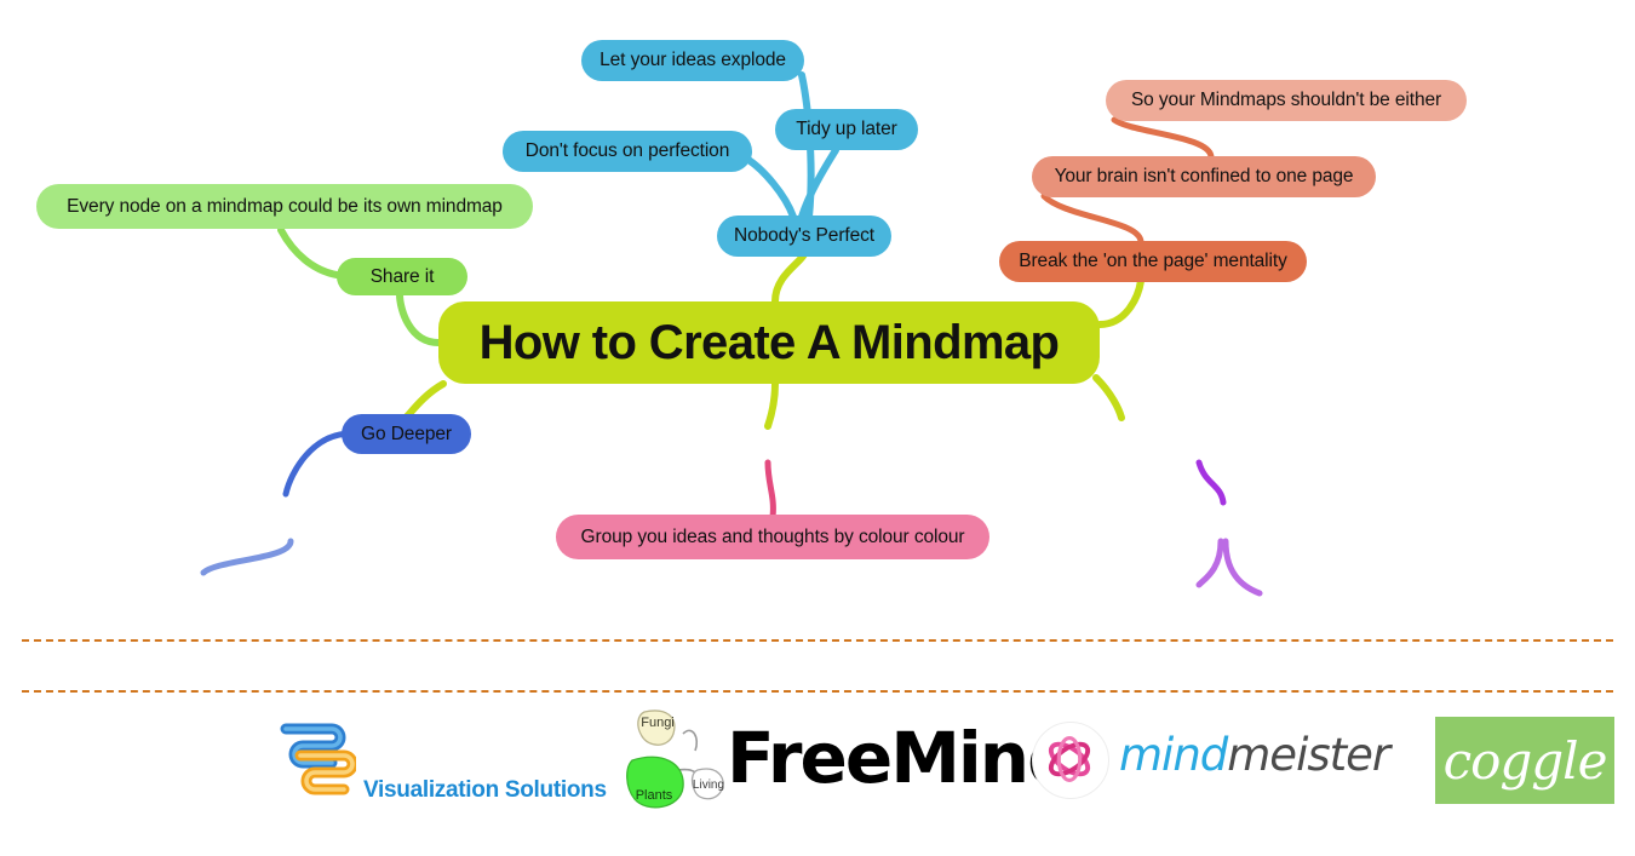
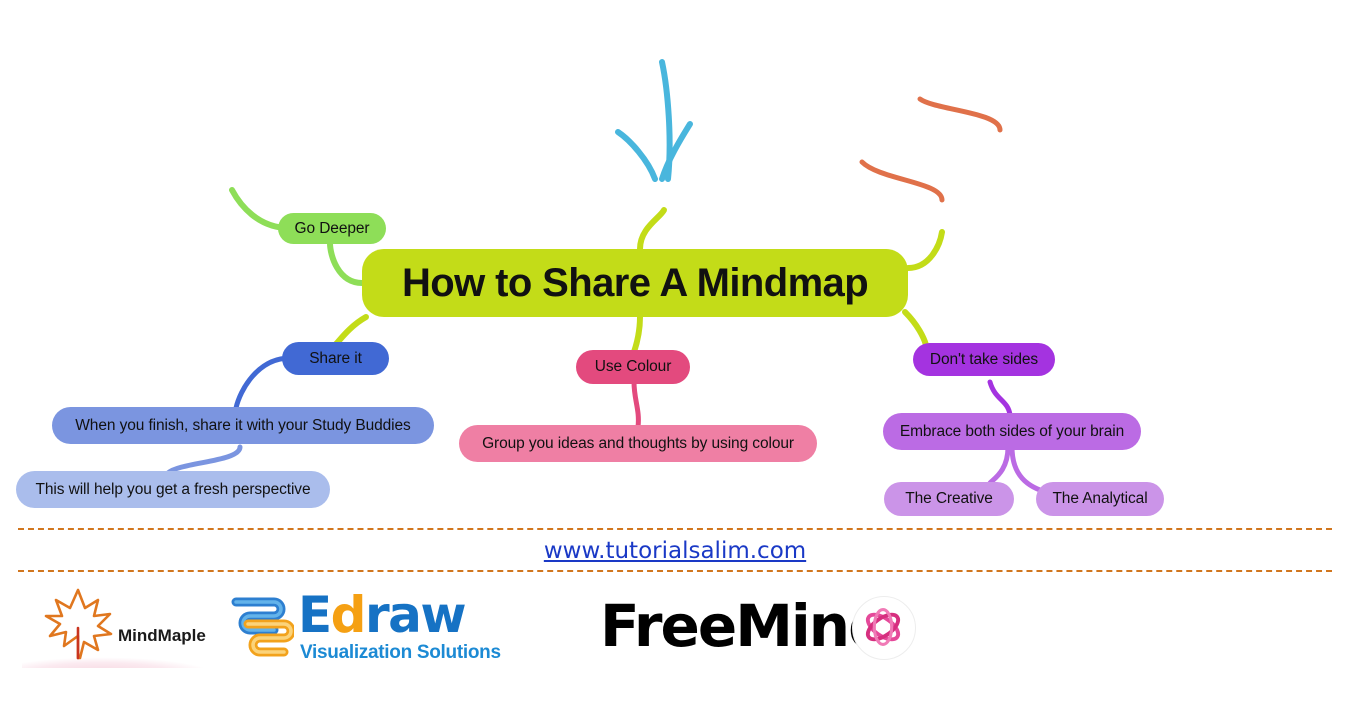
- How to Create A Mindmap
+ How to Share A Mindmap
- Share it
+ Go Deeper
- Every node on a mindmap could be its own mindmap
- Nobody's Perfect
- Don't focus on perfection
- Tidy up later
- Let your ideas explode
- Break the 'on the page' mentality
- Your brain isn't confined to one page
- So your Mindmaps shouldn't be either
- Go Deeper
+ Share it
+ When you finish, share it with your Study Buddies
+ This will help you get a fresh perspective
+ Use Colour
- Group you ideas and thoughts by colour colour
+ Group you ideas and thoughts by using colour
+ Don't take sides
+ Embrace both sides of your brain
+ The Creative
+ The Analytical
+ www.tutorialsalim.com
+ MindMaple
+ Edraw
  Visualization Solutions
- Fungi
- Plants
- Living
  FreeMin
- mindmeister
- coggle
